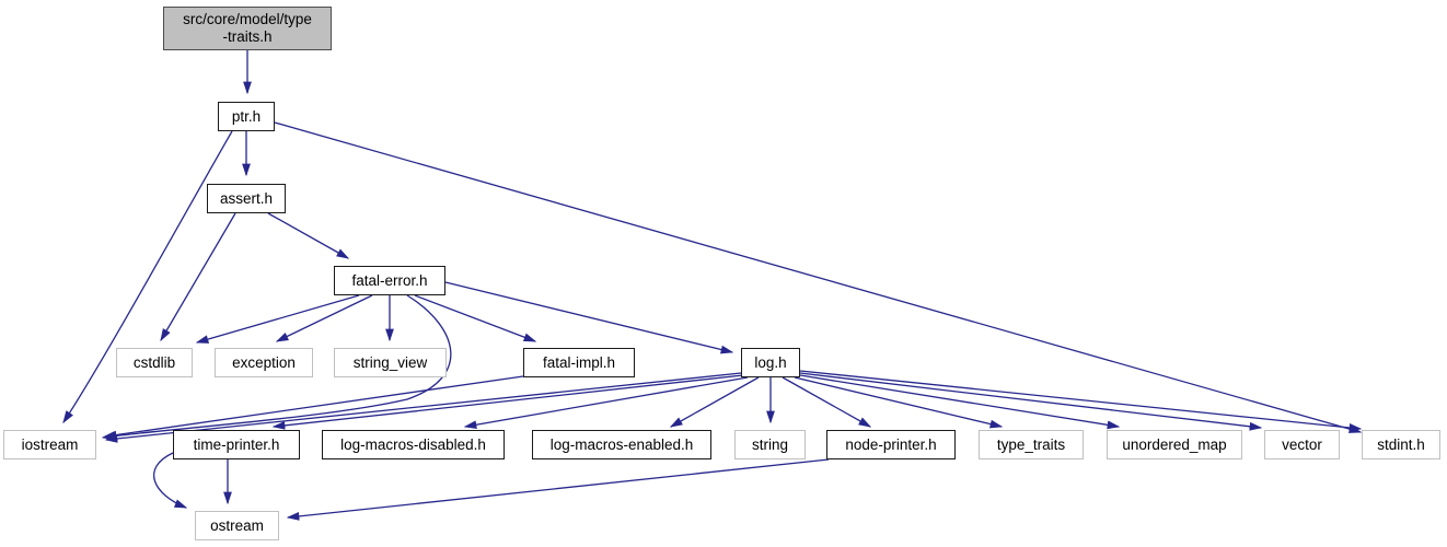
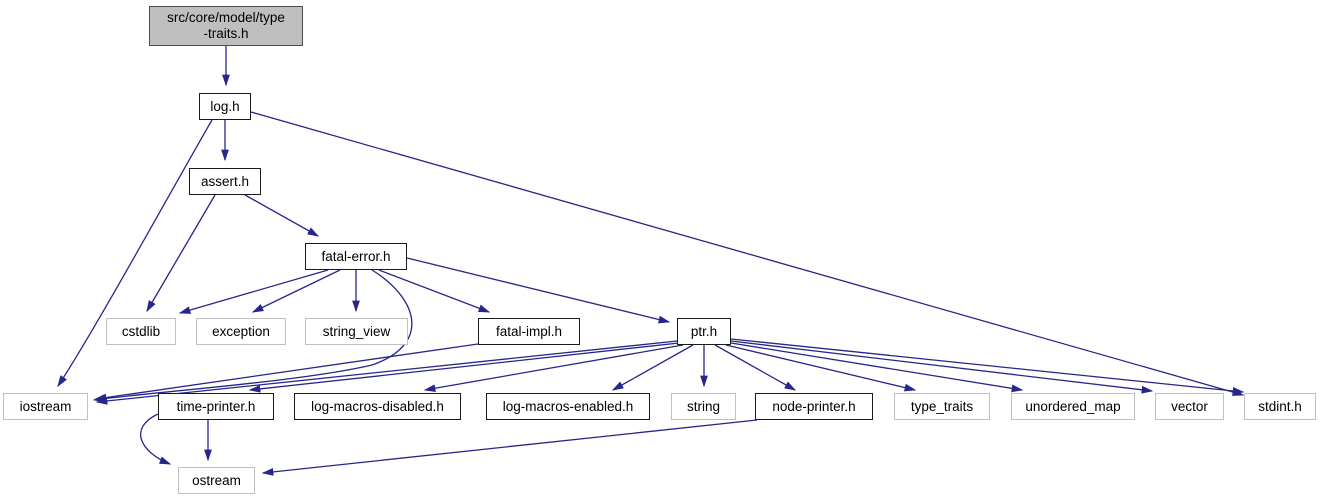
  src/core/model/type
  -traits.h
- ptr.h
+ log.h
  assert.h
  fatal-error.h
  cstdlib
  exception
  string_view
  fatal-impl.h
- log.h
+ ptr.h
  iostream
  time-printer.h
  log-macros-disabled.h
  log-macros-enabled.h
  string
  node-printer.h
  type_traits
  unordered_map
  vector
  stdint.h
  ostream
